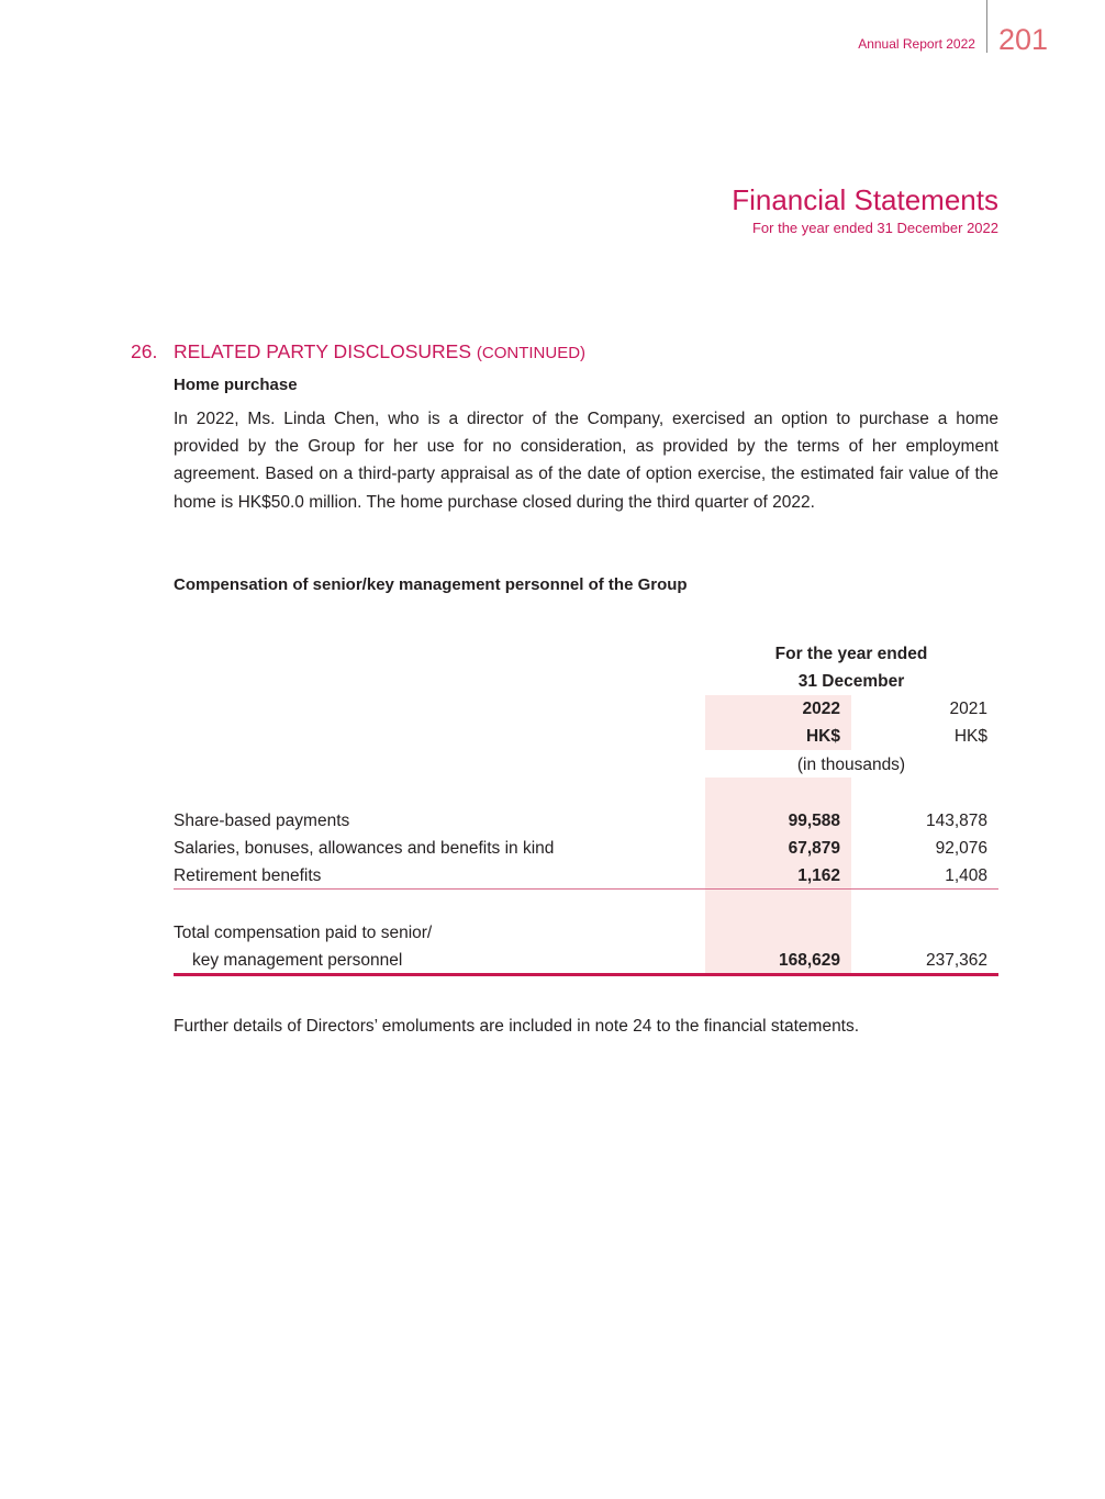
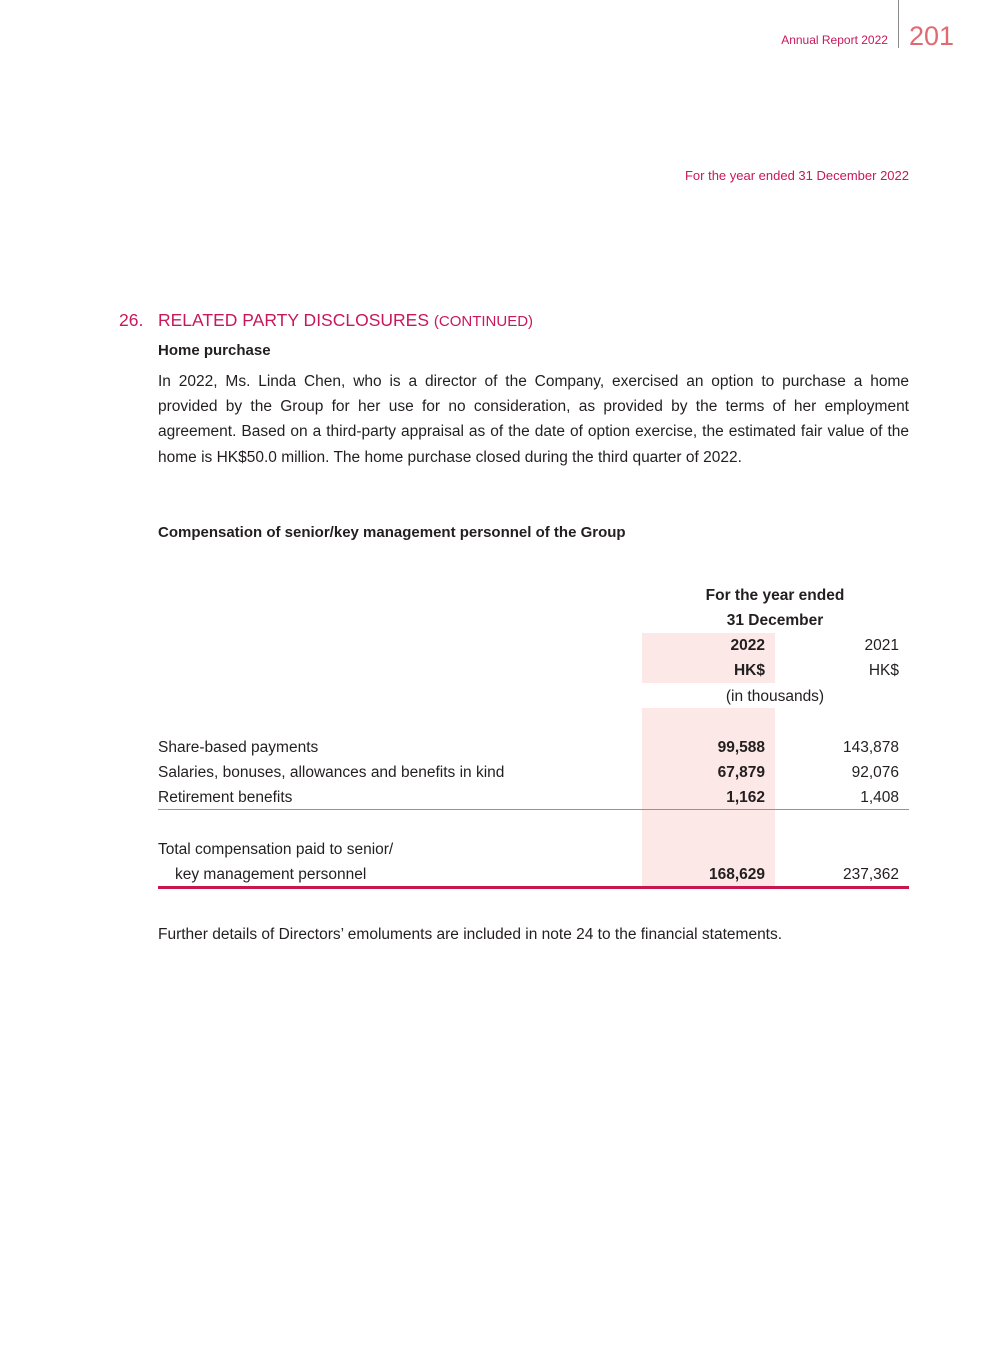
  Annual Report 2022
  201
- Financial Statements
  For the year ended 31 December 2022
  26. RELATED PARTY DISCLOSURES (CONTINUED)
  Home purchase
  In 2022, Ms. Linda Chen, who is a director of the Company, exercised an option to purchase a home provided by the Group for her use for no consideration, as provided by the terms of her employment agreement. Based on a third-party appraisal as of the date of option exercise, the estimated fair value of the home is HK$50.0 million. The home purchase closed during the third quarter of 2022.
  Compensation of senior/key management personnel of the Group
  For the year ended
  31 December
  2022
  2021
  HK$
  HK$
  (in thousands)
  Share-based payments
  99,588
  143,878
  Salaries, bonuses, allowances and benefits in kind
  67,879
  92,076
  Retirement benefits
  1,162
  1,408
  Total compensation paid to senior/
  key management personnel
  168,629
  237,362
  Further details of Directors’ emoluments are included in note 24 to the financial statements.
